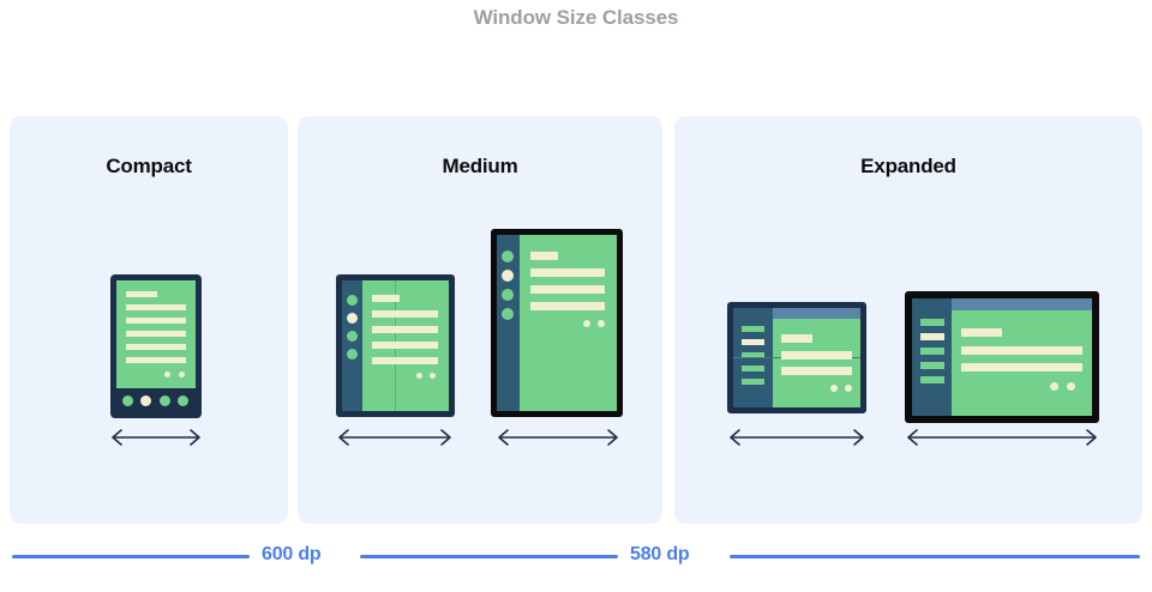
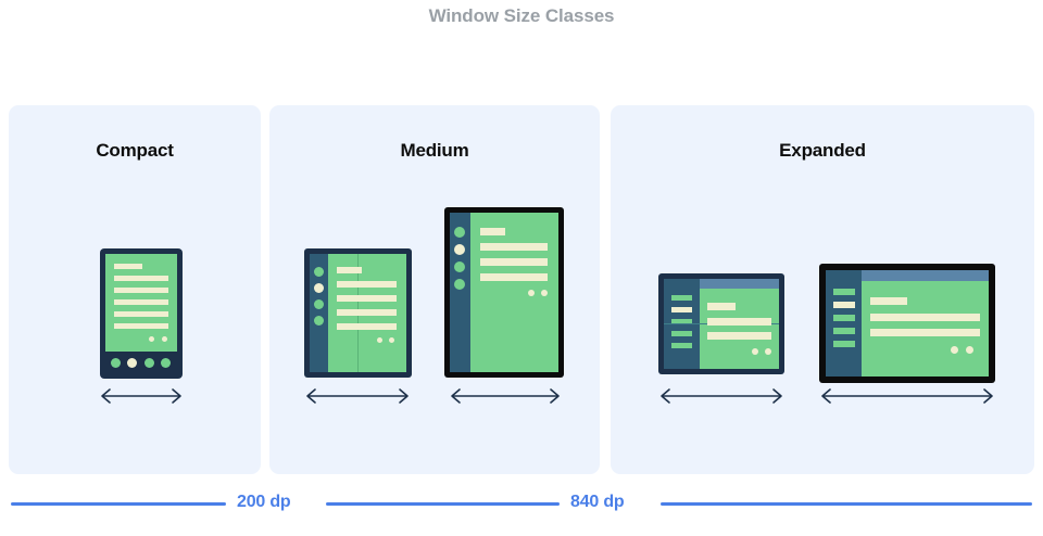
  Window Size Classes
  Compact
  Medium
  Expanded
- 600 dp
+ 200 dp
- 580 dp
+ 840 dp
